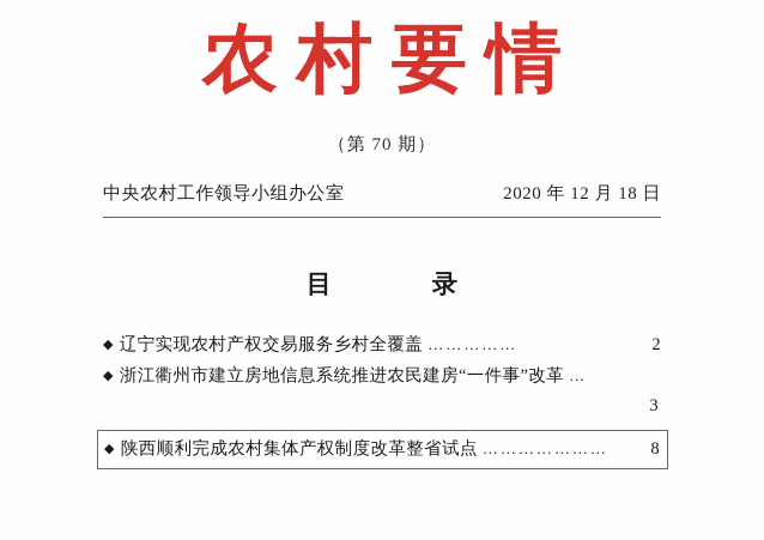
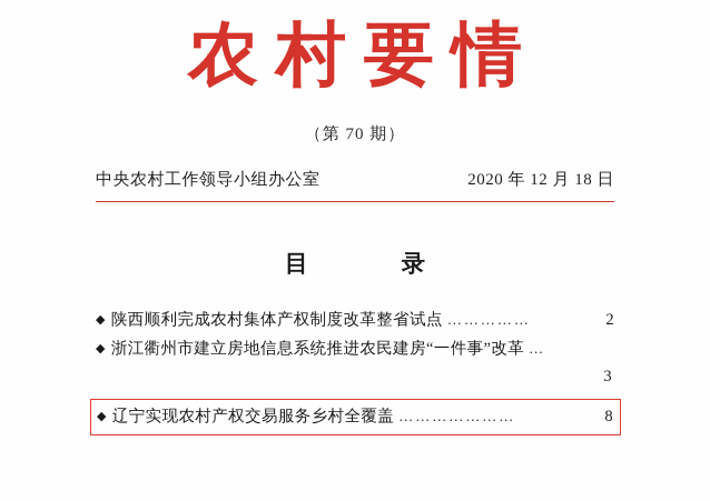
  农村要情
  （第 70 期）
  中央农村工作领导小组办公室
  2020 年 12 月 18 日
  目 录
  ◆
- 辽宁实现农村产权交易服务乡村全覆盖
+ 陕西顺利完成农村集体产权制度改革整省试点
  ……………
  2
  ◆
  浙江衢州市建立房地信息系统推进农民建房“一件事”改革
  …
  3
  ◆
- 陕西顺利完成农村集体产权制度改革整省试点
+ 辽宁实现农村产权交易服务乡村全覆盖
  …………………
  8
